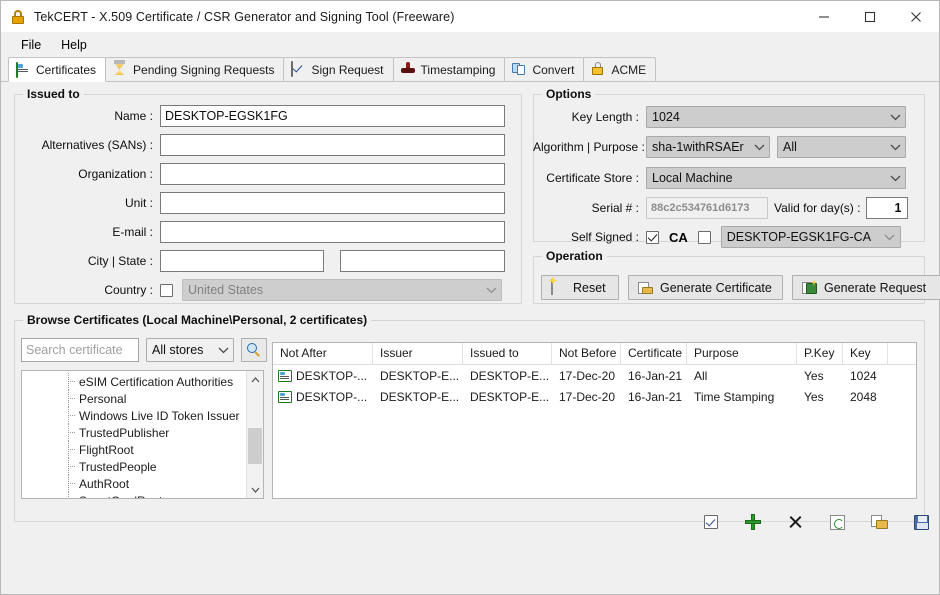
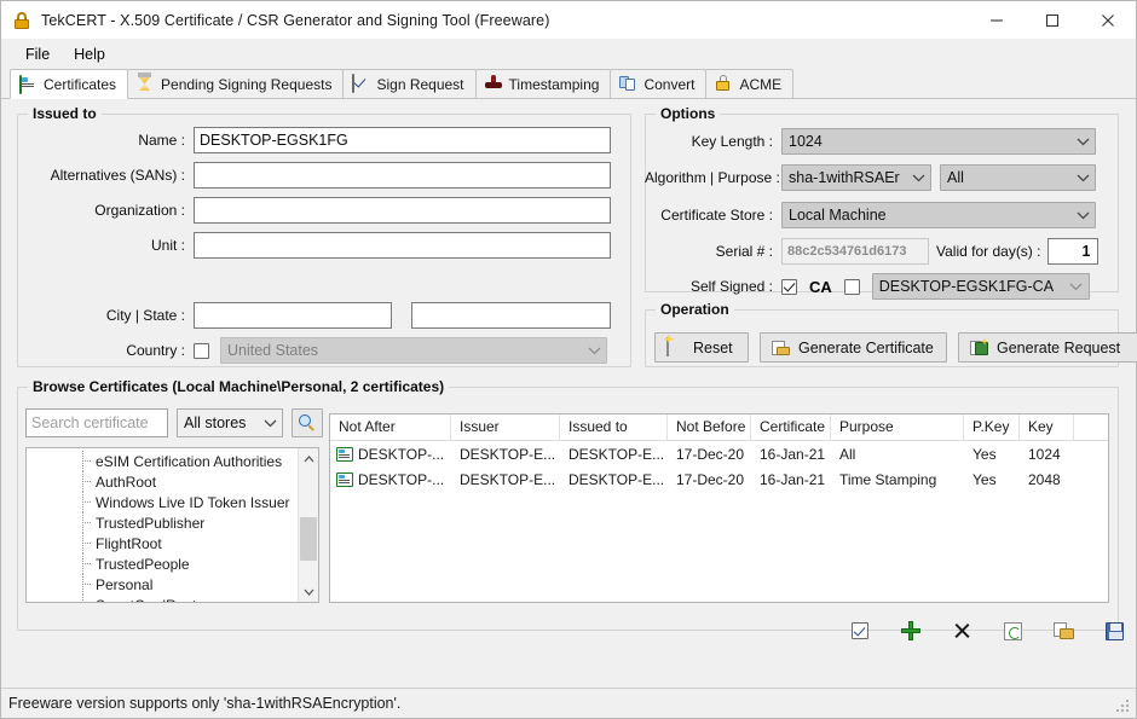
  TekCERT - X.509 Certificate / CSR Generator and Signing Tool (Freeware)
  File
  Help
  Certificates
  Pending Signing Requests
  Sign Request
  Timestamping
  Convert
  ACME
  Issued to
  Name :
  DESKTOP-EGSK1FG
  Alternatives (SANs) :
  Organization :
  Unit :
- E-mail :
  City | State :
  Country :
  United States
  Options
  Key Length :
  1024
  Algorithm | Purpose :
  sha-1withRSAEr
  All
  Certificate Store :
  Local Machine
  Serial # :
  88c2c534761d6173
  Valid for day(s) :
  1
  Self Signed :
  CA
  DESKTOP-EGSK1FG-CA
  Operation
  Reset
  Generate Certificate
  Generate Request
  Browse Certificates (Local Machine\Personal, 2 certificates)
  Search certificate
  All stores
  eSIM Certification Authorities
- Personal
+ AuthRoot
  Windows Live ID Token Issuer
  TrustedPublisher
  FlightRoot
  TrustedPeople
- AuthRoot
+ Personal
  Not After
  Issuer
  Issued to
  Not Before
  Certificate
  Purpose
  P.Key
  Key
  DESKTOP-...
  DESKTOP-E...
  DESKTOP-E...
  17-Dec-20
  16-Jan-21
  All
  Yes
  1024
  DESKTOP-...
  DESKTOP-E...
  DESKTOP-E...
  17-Dec-20
  16-Jan-21
  Time Stamping
  Yes
  2048
+ Freeware version supports only 'sha-1withRSAEncryption'.
